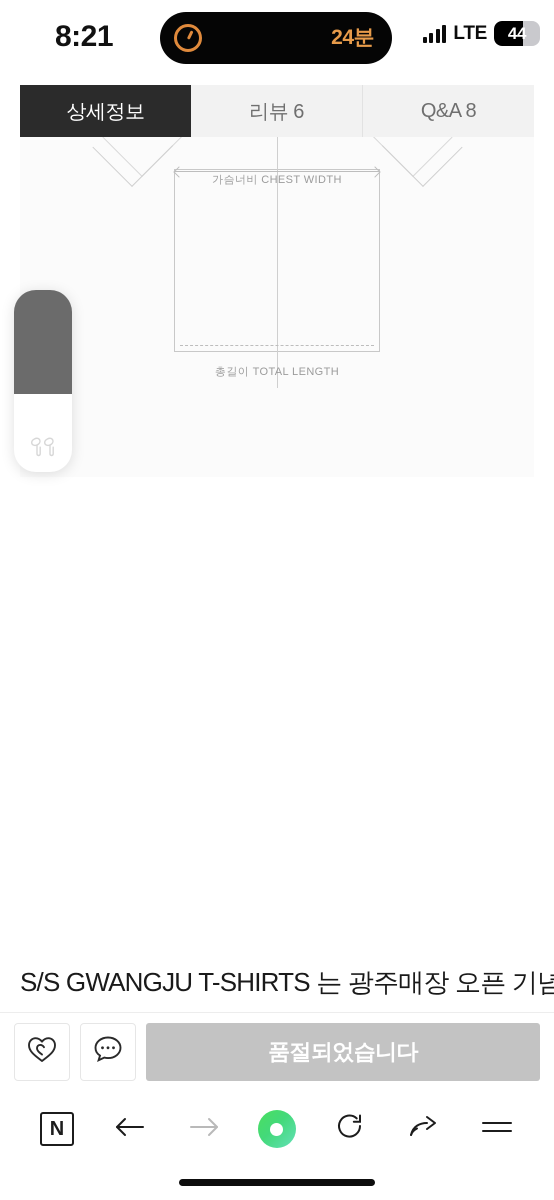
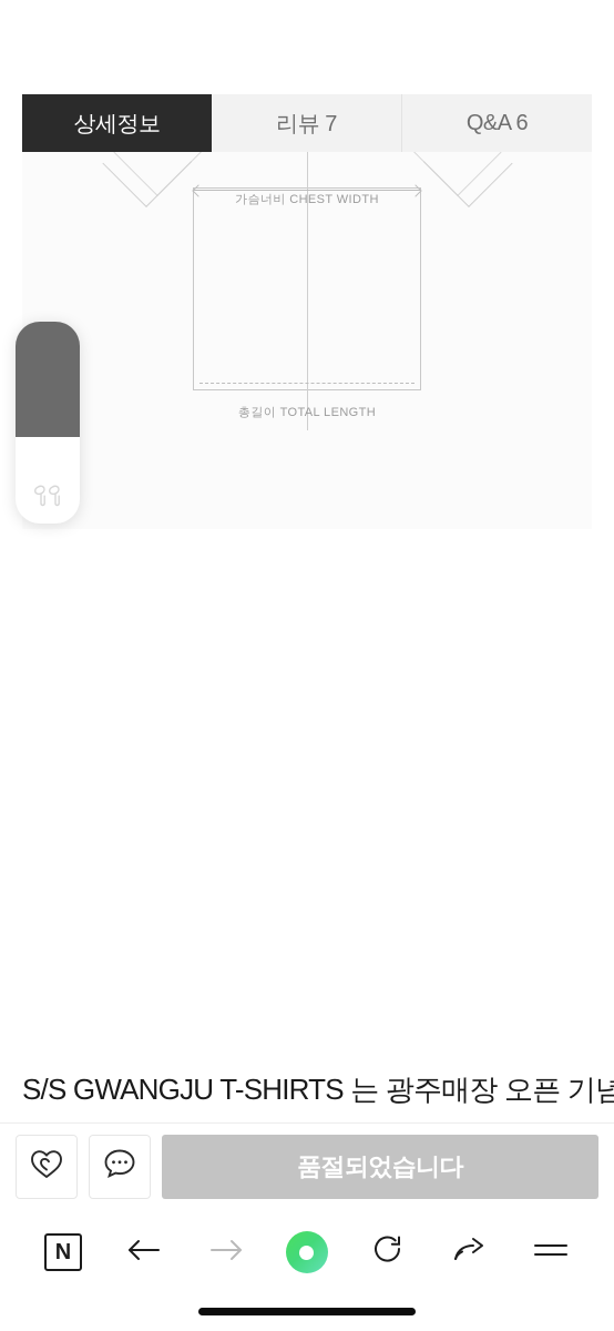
- 8:21
- 24분
- LTE
- 44
  상세정보
- 리뷰 6
+ 리뷰 7
- Q&A 8
+ Q&A 6
  가슴너비 CHEST WIDTH
  총길이 TOTAL LENGTH
  S/S GWANGJU T-SHIRTS 는 광주매장 오픈 기념
  품절되었습니다
  N
